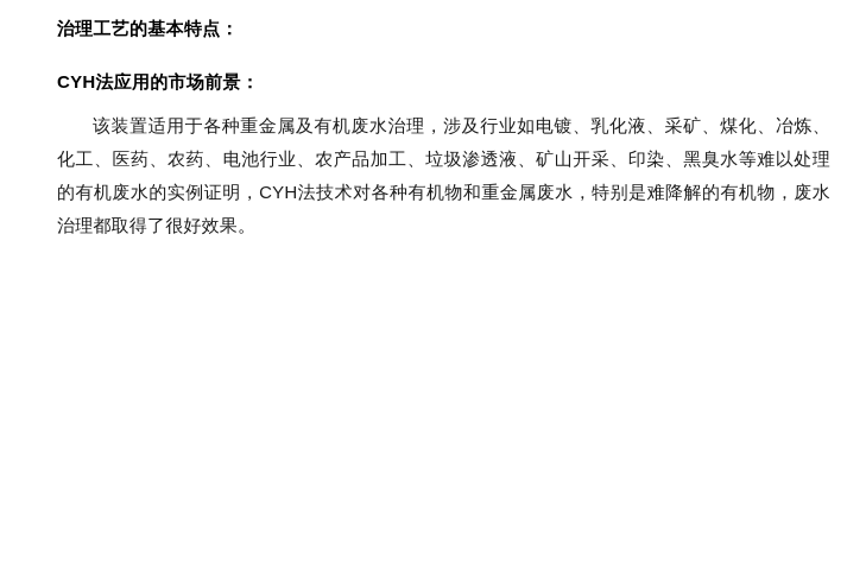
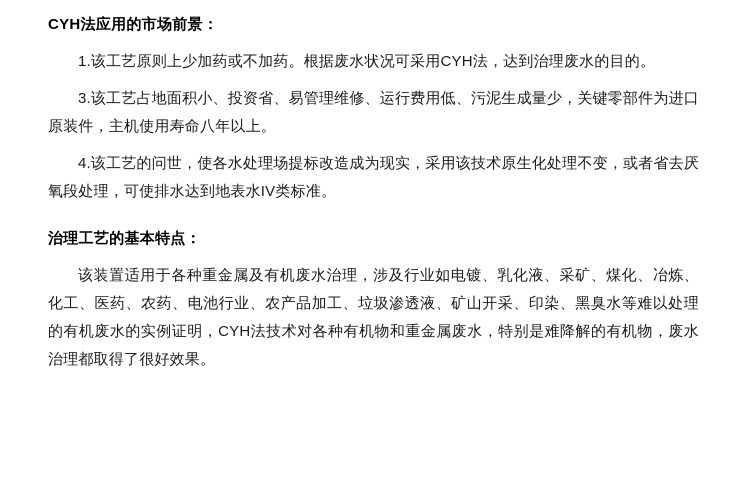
- 治理工艺的基本特点：
+ CYH法应用的市场前景：
+ 1.该工艺原则上少加药或不加药。根据废水状况可采用CYH法，达到治理废水的目的。
+ 3.该工艺占地面积小、投资省、易管理维修、运行费用低、污泥生成量少，关键零部件为进口原装件，主机使用寿命八年以上。
+ 4.该工艺的问世，使各水处理场提标改造成为现实，采用该技术原生化处理不变，或者省去厌氧段处理，可使排水达到地表水IV类标准。
- CYH法应用的市场前景：
+ 治理工艺的基本特点：
  该装置适用于各种重金属及有机废水治理，涉及行业如电镀、乳化液、采矿、煤化、冶炼、化工、医药、农药、电池行业、农产品加工、垃圾渗透液、矿山开采、印染、黑臭水等难以处理的有机废水的实例证明，CYH法技术对各种有机物和重金属废水，特别是难降解的有机物，废水治理都取得了很好效果。
